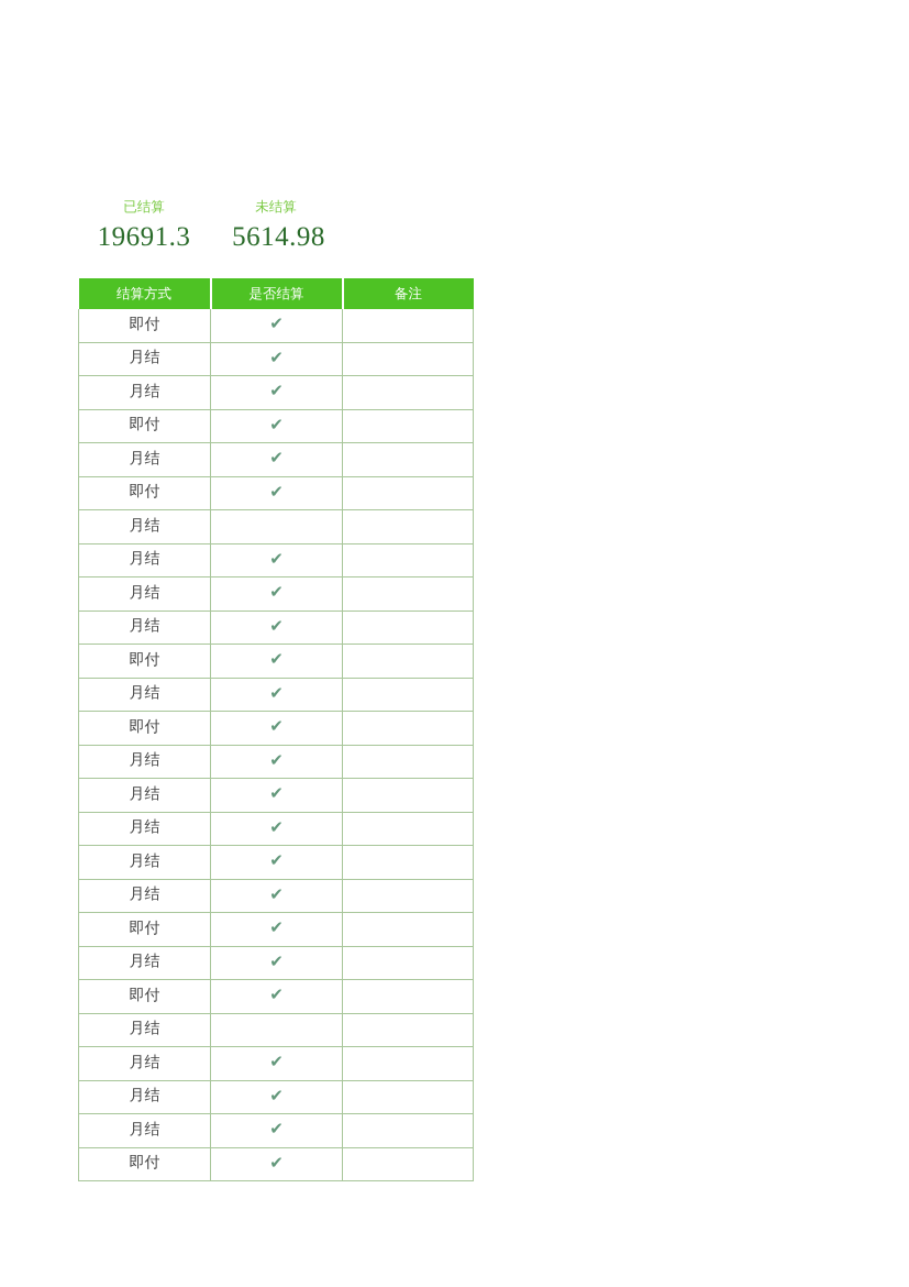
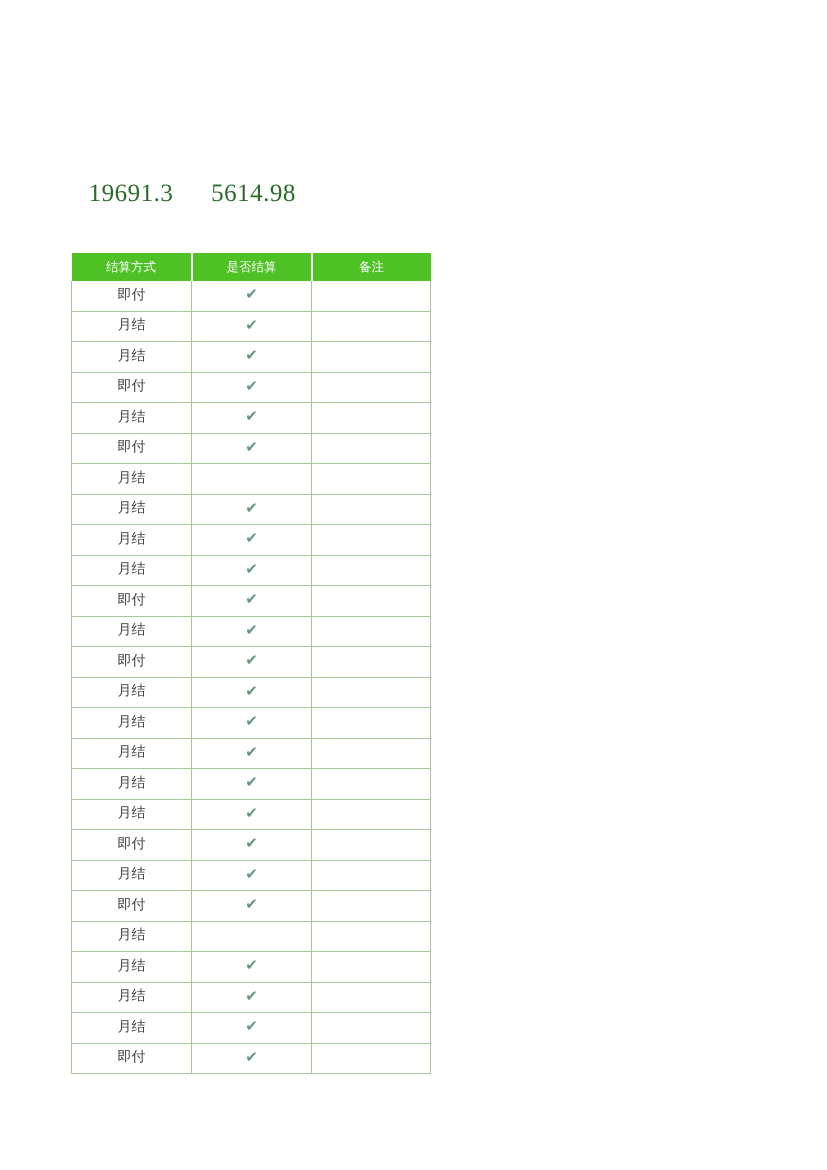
- 已结算
- 未结算
  19691.3
  5614.98
  结算方式	是否结算	备注
  即付	✔
  月结	✔
  月结	✔
  即付	✔
  月结	✔
  即付	✔
  月结
  月结	✔
  月结	✔
  月结	✔
  即付	✔
  月结	✔
  即付	✔
  月结	✔
  月结	✔
  月结	✔
  月结	✔
  月结	✔
  即付	✔
  月结	✔
  即付	✔
  月结
  月结	✔
  月结	✔
  月结	✔
  即付	✔
